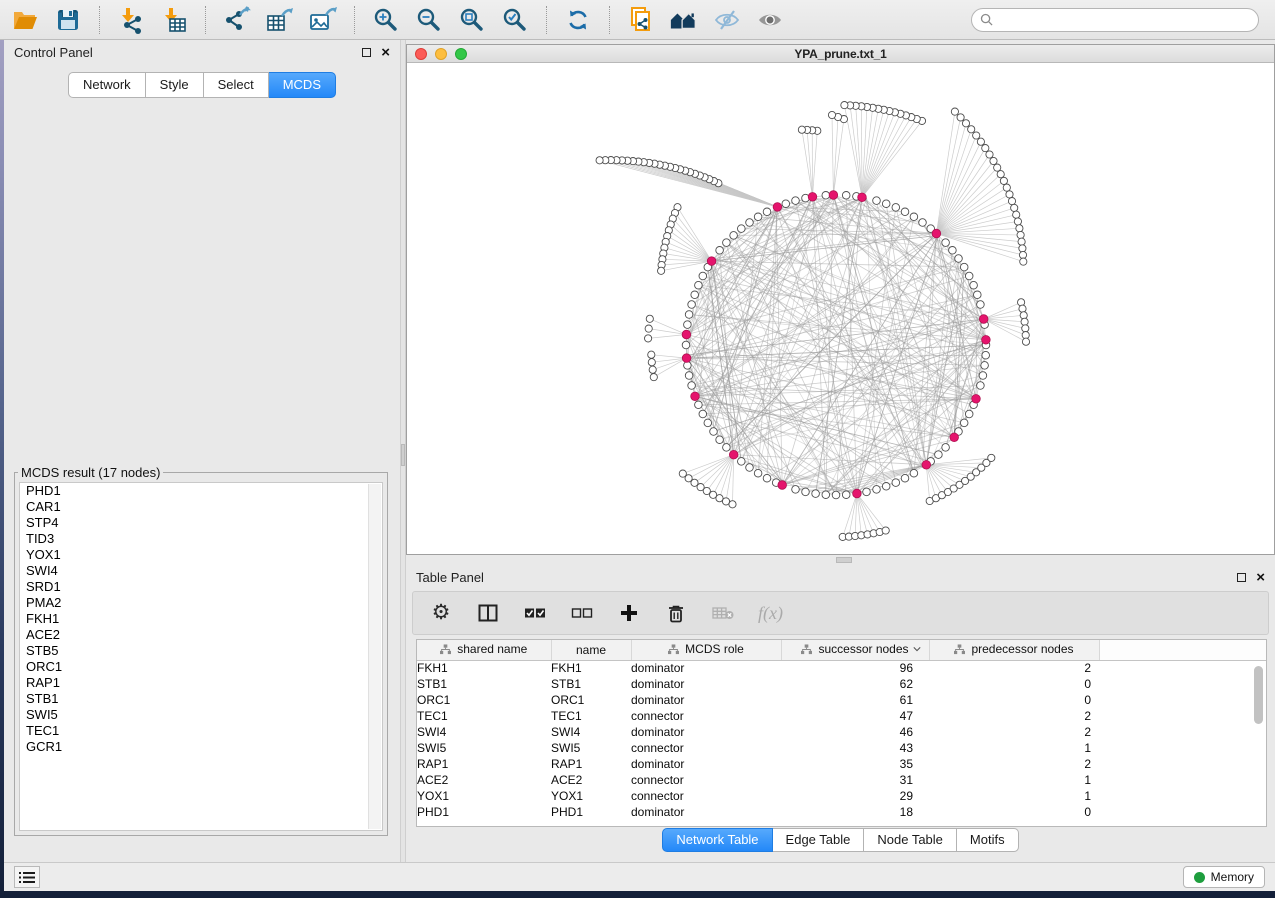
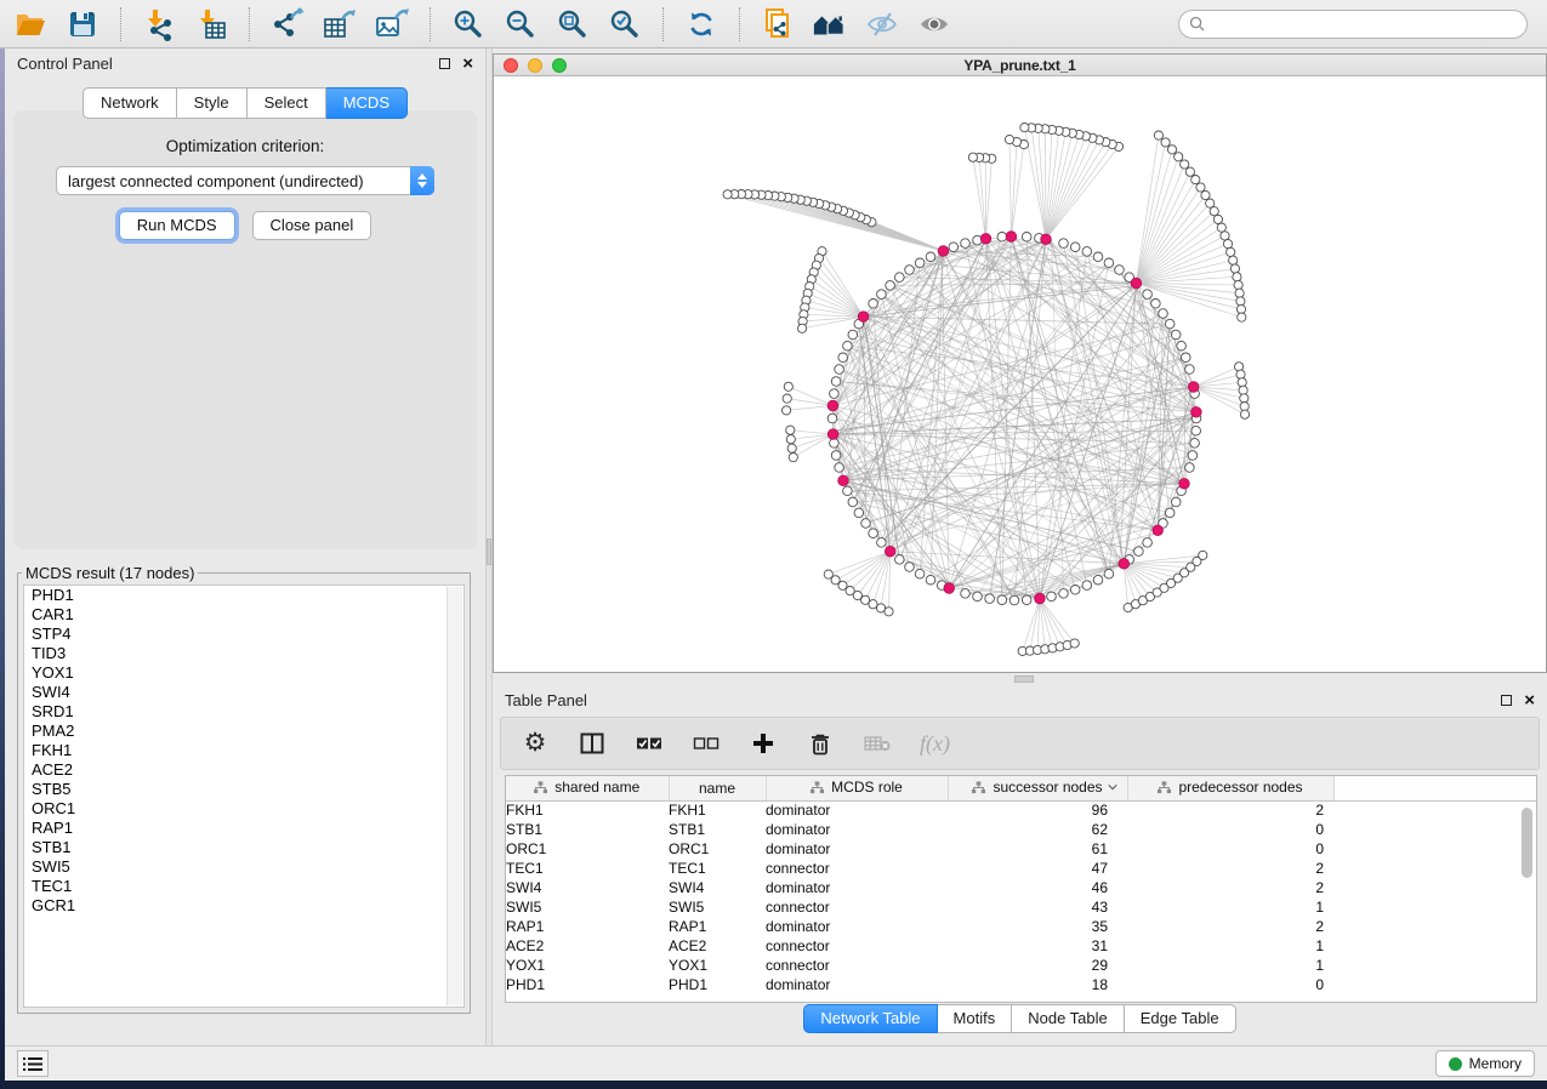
  Control Panel
  ×
  Network
  Style
  Select
  MCDS
+ Optimization criterion:
+ largest connected component (undirected)
+ Run MCDS
+ Close panel
  MCDS result (17 nodes)
  PHD1
  CAR1
  STP4
  TID3
  YOX1
  SWI4
  SRD1
  PMA2
  FKH1
  ACE2
  STB5
  ORC1
  RAP1
  STB1
  SWI5
  TEC1
  GCR1
  YPA_prune.txt_1
  Table Panel
  ×
  ⚙
  f(x)
  shared name	name	MCDS role	successor nodes	predecessor nodes
  FKH1	FKH1	dominator	96	2
  STB1	STB1	dominator	62	0
  ORC1	ORC1	dominator	61	0
  TEC1	TEC1	connector	47	2
  SWI4	SWI4	dominator	46	2
  SWI5	SWI5	connector	43	1
  RAP1	RAP1	dominator	35	2
  ACE2	ACE2	connector	31	1
  YOX1	YOX1	connector	29	1
  PHD1	PHD1	dominator	18	0
  Network Table
- Edge Table
+ Motifs
  Node Table
- Motifs
+ Edge Table
  Memory
